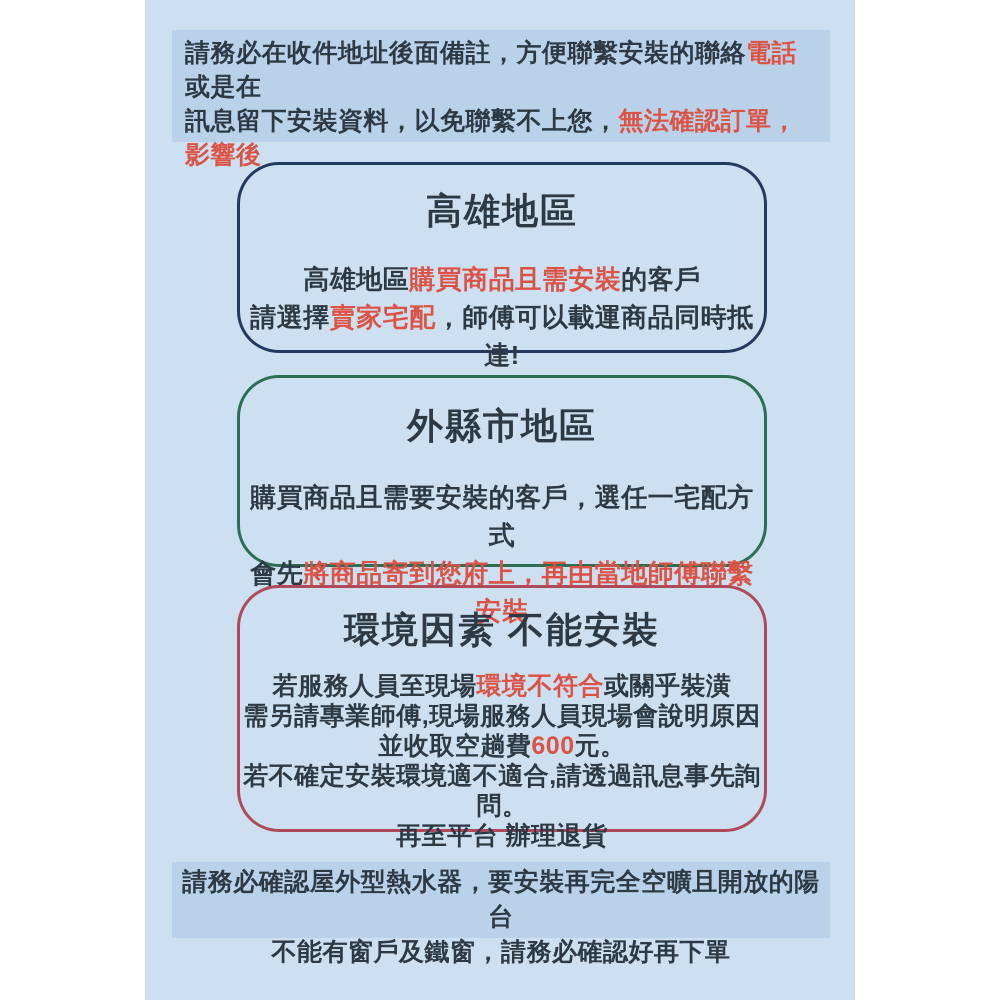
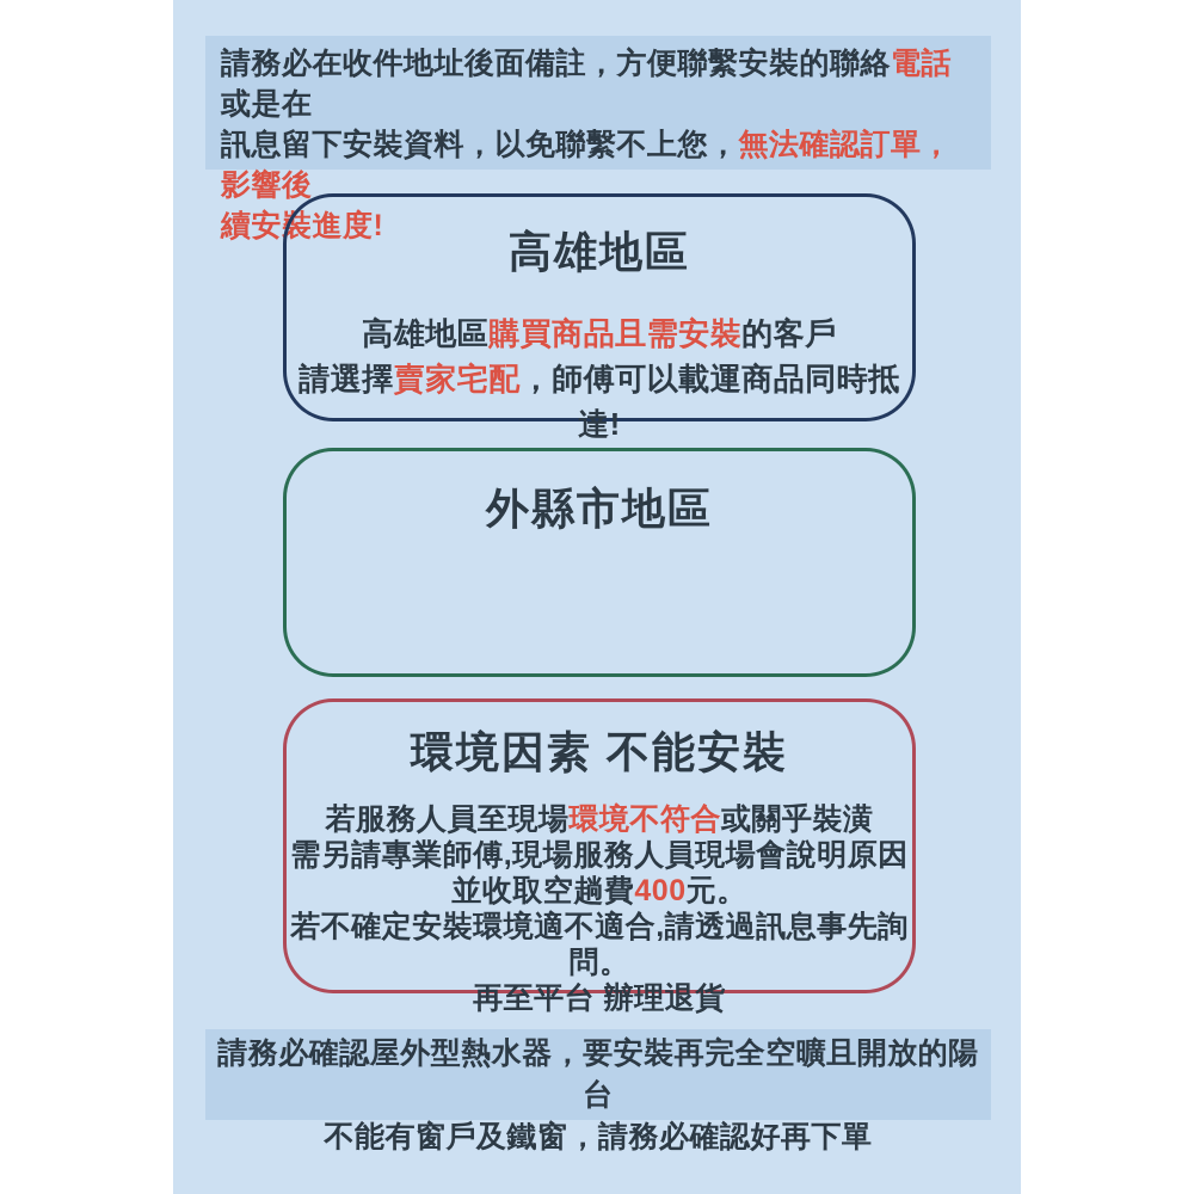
  請務必在收件地址後面備註，方便聯繫安裝的聯絡電話或是在
  訊息留下安裝資料，以免聯繫不上您，無法確認訂單，影響後
+ 續安裝進度!
  高雄地區
  高雄地區購買商品且需安裝的客戶
  請選擇賣家宅配，師傅可以載運商品同時抵達!
  外縣市地區
- 購買商品且需要安裝的客戶，選任一宅配方式
- 會先將商品寄到您府上，再由當地師傅聯繫安裝
  環境因素 不能安裝
  若服務人員至現場環境不符合或關乎裝潢
  需另請專業師傅,現場服務人員現場會說明原因
- 並收取空趟費600元。
+ 並收取空趟費400元。
  若不確定安裝環境適不適合,請透過訊息事先詢問。
  再至平台 辦理退貨
  請務必確認屋外型熱水器，要安裝再完全空曠且開放的陽台
  不能有窗戶及鐵窗，請務必確認好再下單
